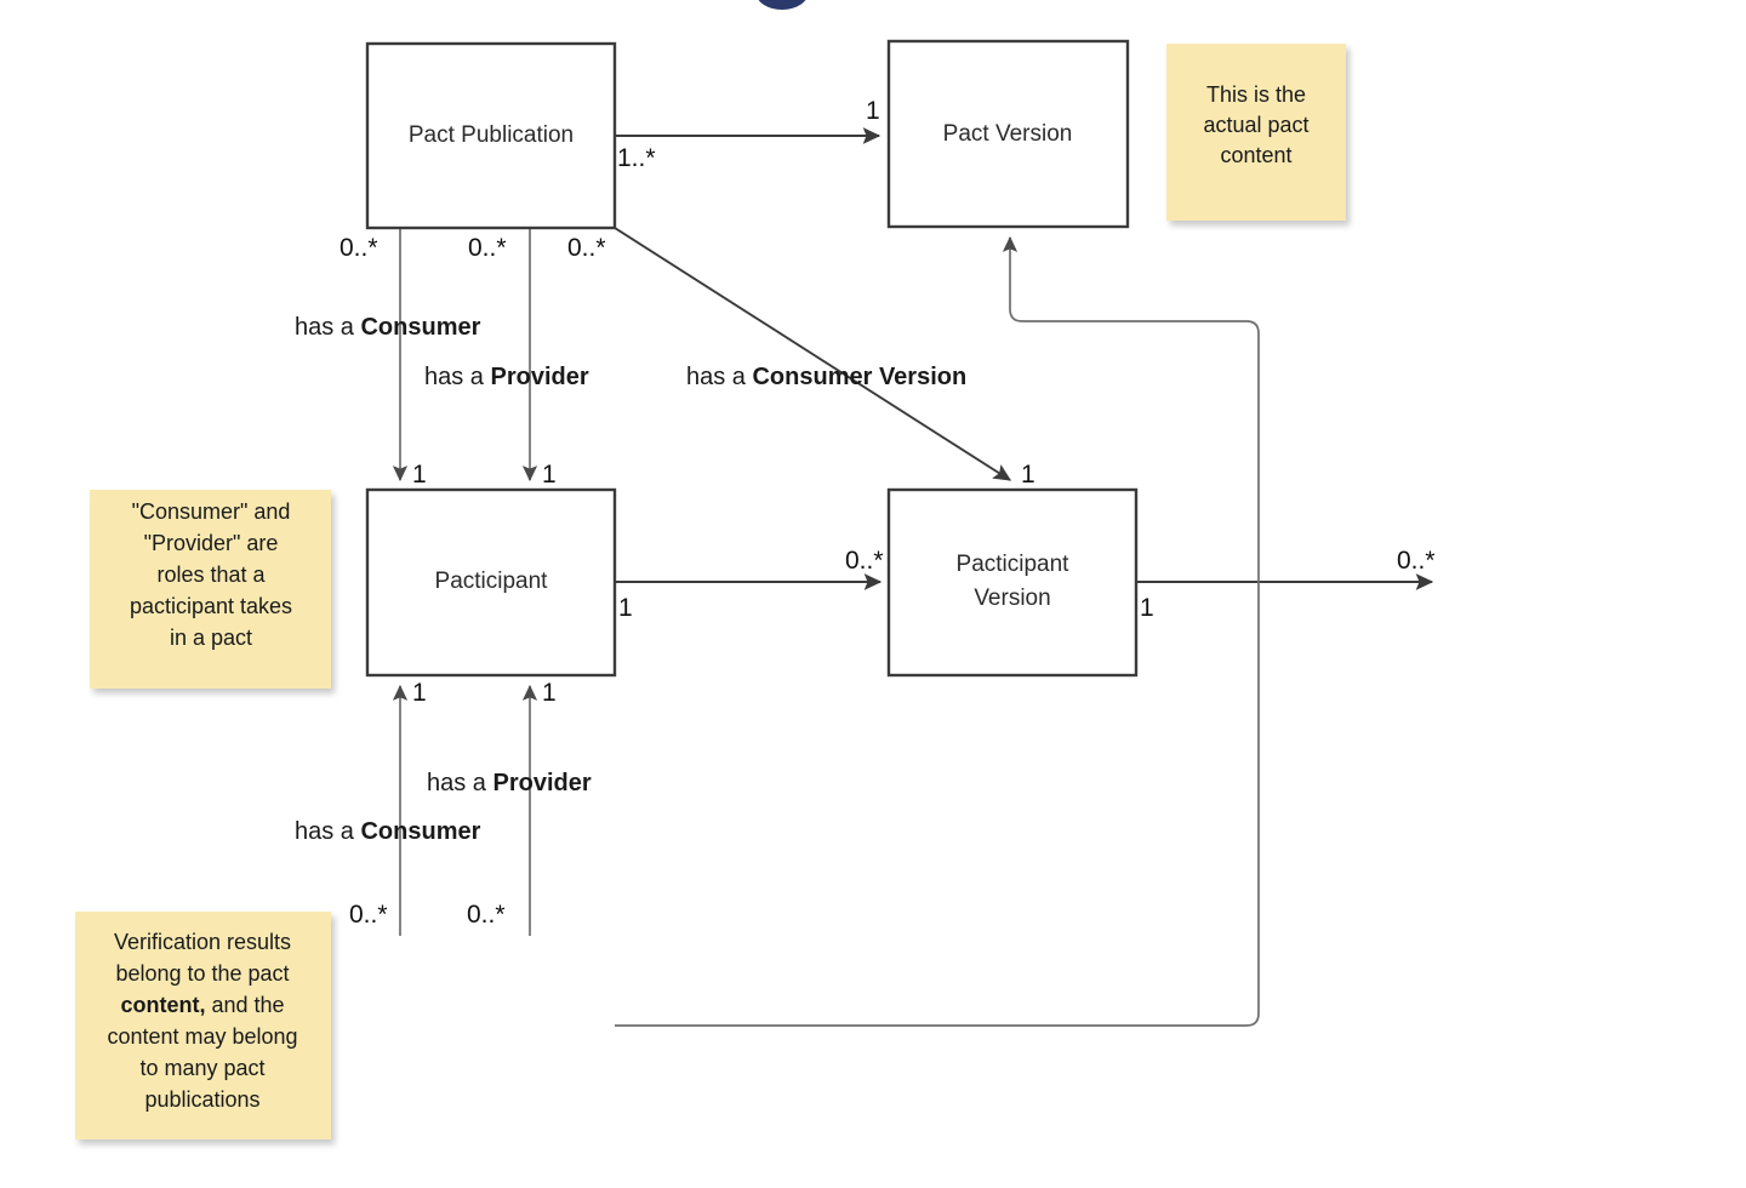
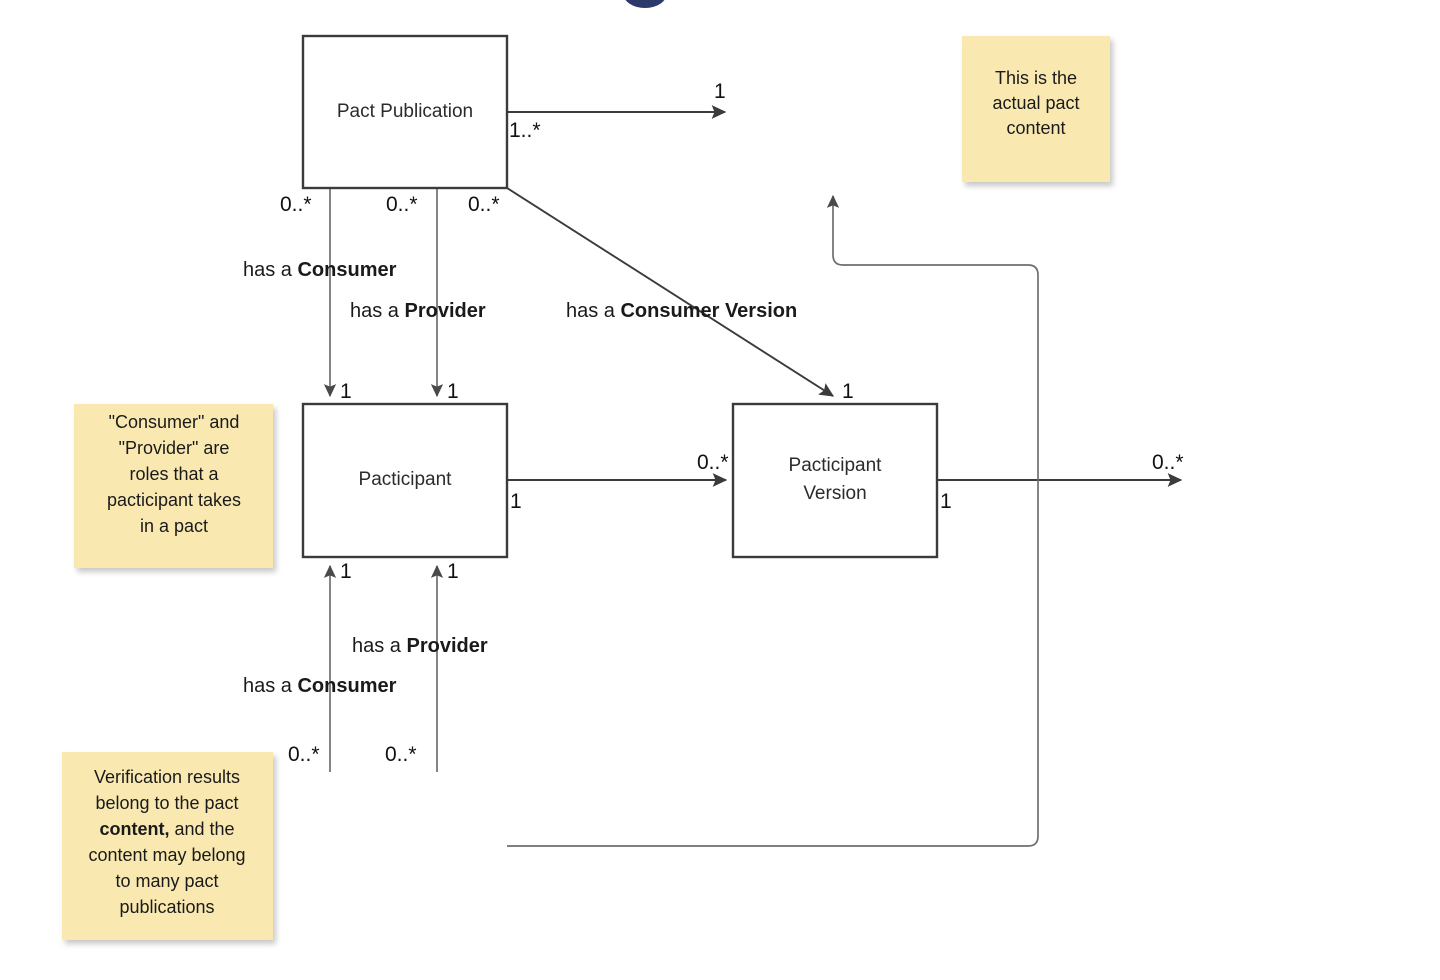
  Pact Publication
- Pact Version
  Pacticipant
  Pacticipant
  Version
  1..*
  1
  0..*
  0..*
  0..*
  1
  1
  1
  1
  0..*
  1
  0..*
  1
  1
  0..*
  0..*
  has a Consumer
  has a Provider
  has a Consumer Version
  has a Provider
  has a Consumer
  This is the
  actual pact
  content
  "Consumer" and
  "Provider" are
  roles that a
  pacticipant takes
  in a pact
  Verification results
  belong to the pact
  content, and the
  content may belong
  to many pact
  publications
